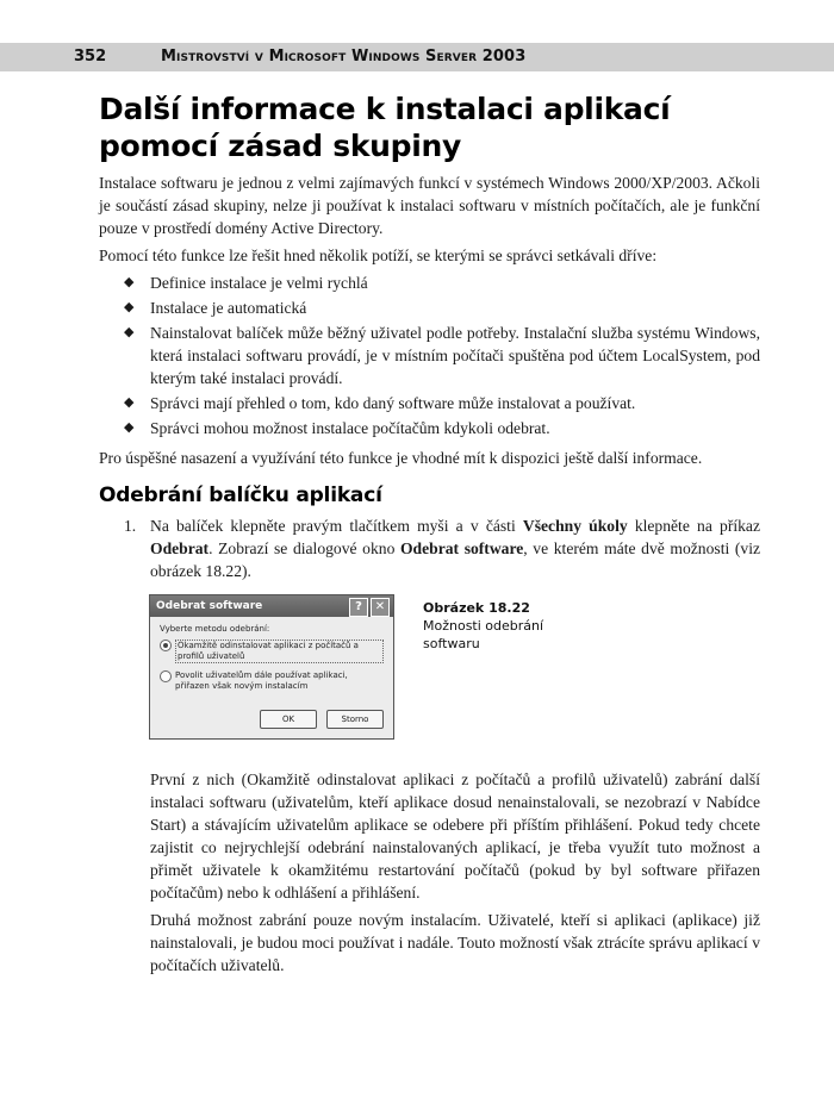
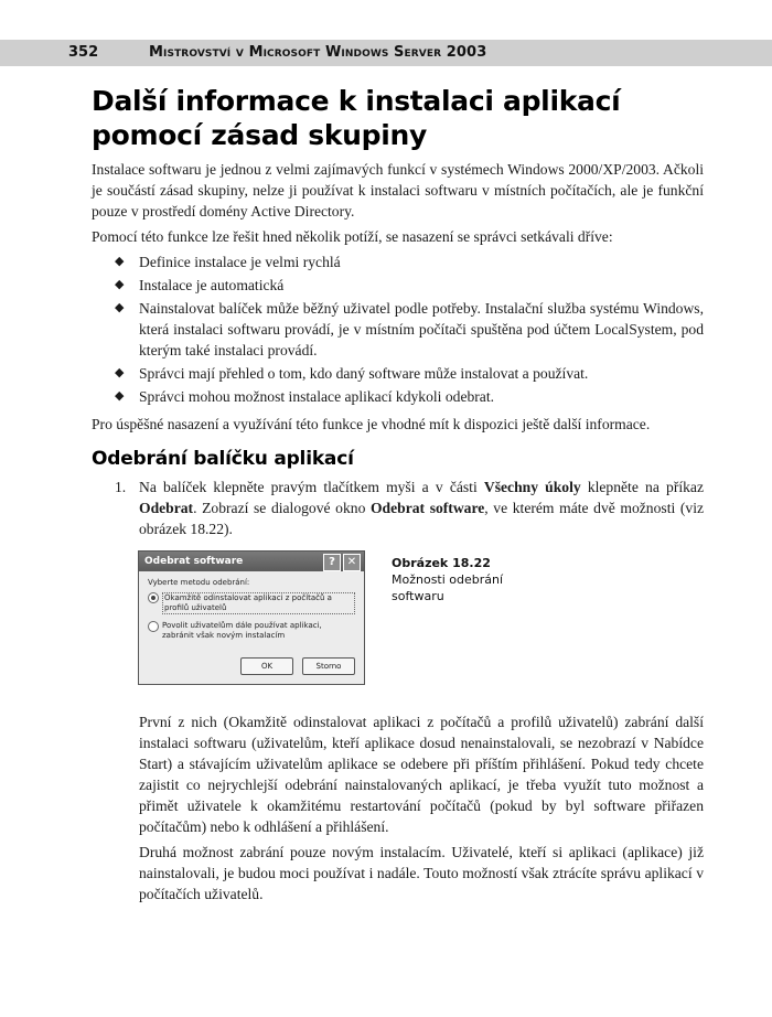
  352
  Mistrovství v Microsoft Windows Server 2003
  Další informace k instalaci aplikací pomocí zásad skupiny
  Instalace softwaru je jednou z velmi zajímavých funkcí v systémech Windows 2000/XP/2003. Ačkoli je součástí zásad skupiny, nelze ji používat k instalaci softwaru v místních počítačích, ale je funkční pouze v prostředí domény Active Directory.
- Pomocí této funkce lze řešit hned několik potíží, se kterými se správci setkávali dříve:
+ Pomocí této funkce lze řešit hned několik potíží, se nasazení se správci setkávali dříve:
  ◆
  Definice instalace je velmi rychlá
  ◆
  Instalace je automatická
  ◆
  Nainstalovat balíček může běžný uživatel podle potřeby. Instalační služba systému Windows, která instalaci softwaru provádí, je v místním počítači spuštěna pod účtem LocalSystem, pod kterým také instalaci provádí.
  ◆
  Správci mají přehled o tom, kdo daný software může instalovat a používat.
  ◆
- Správci mohou možnost instalace počítačům kdykoli odebrat.
+ Správci mohou možnost instalace aplikací kdykoli odebrat.
  Pro úspěšné nasazení a využívání této funkce je vhodné mít k dispozici ještě další informace.
  Odebrání balíčku aplikací
  1.
  Na balíček klepněte pravým tlačítkem myši a v části Všechny úkoly klepněte na příkaz Odebrat. Zobrazí se dialogové okno Odebrat software, ve kterém máte dvě možnosti (viz obrázek 18.22).
  Odebrat software
  ?
  ✕
  Vyberte metodu odebrání:
  Okamžitě odinstalovat aplikaci z počítačů a profilů uživatelů
- Povolit uživatelům dále používat aplikaci, přiřazen však novým instalacím
+ Povolit uživatelům dále používat aplikaci, zabránit však novým instalacím
  OK
  Storno
  Obrázek 18.22
  Možnosti odebrání softwaru
  První z nich (Okamžitě odinstalovat aplikaci z počítačů a profilů uživatelů) zabrání další instalaci softwaru (uživatelům, kteří aplikace dosud nenainstalovali, se nezobrazí v Nabídce Start) a stávajícím uživatelům aplikace se odebere při příštím přihlášení. Pokud tedy chcete zajistit co nejrychlejší odebrání nainstalovaných aplikací, je třeba využít tuto možnost a přimět uživatele k okamžitému restartování počítačů (pokud by byl software přiřazen počítačům) nebo k odhlášení a přihlášení.
  Druhá možnost zabrání pouze novým instalacím. Uživatelé, kteří si aplikaci (aplikace) již nainstalovali, je budou moci používat i nadále. Touto možností však ztrácíte správu aplikací v počítačích uživatelů.
